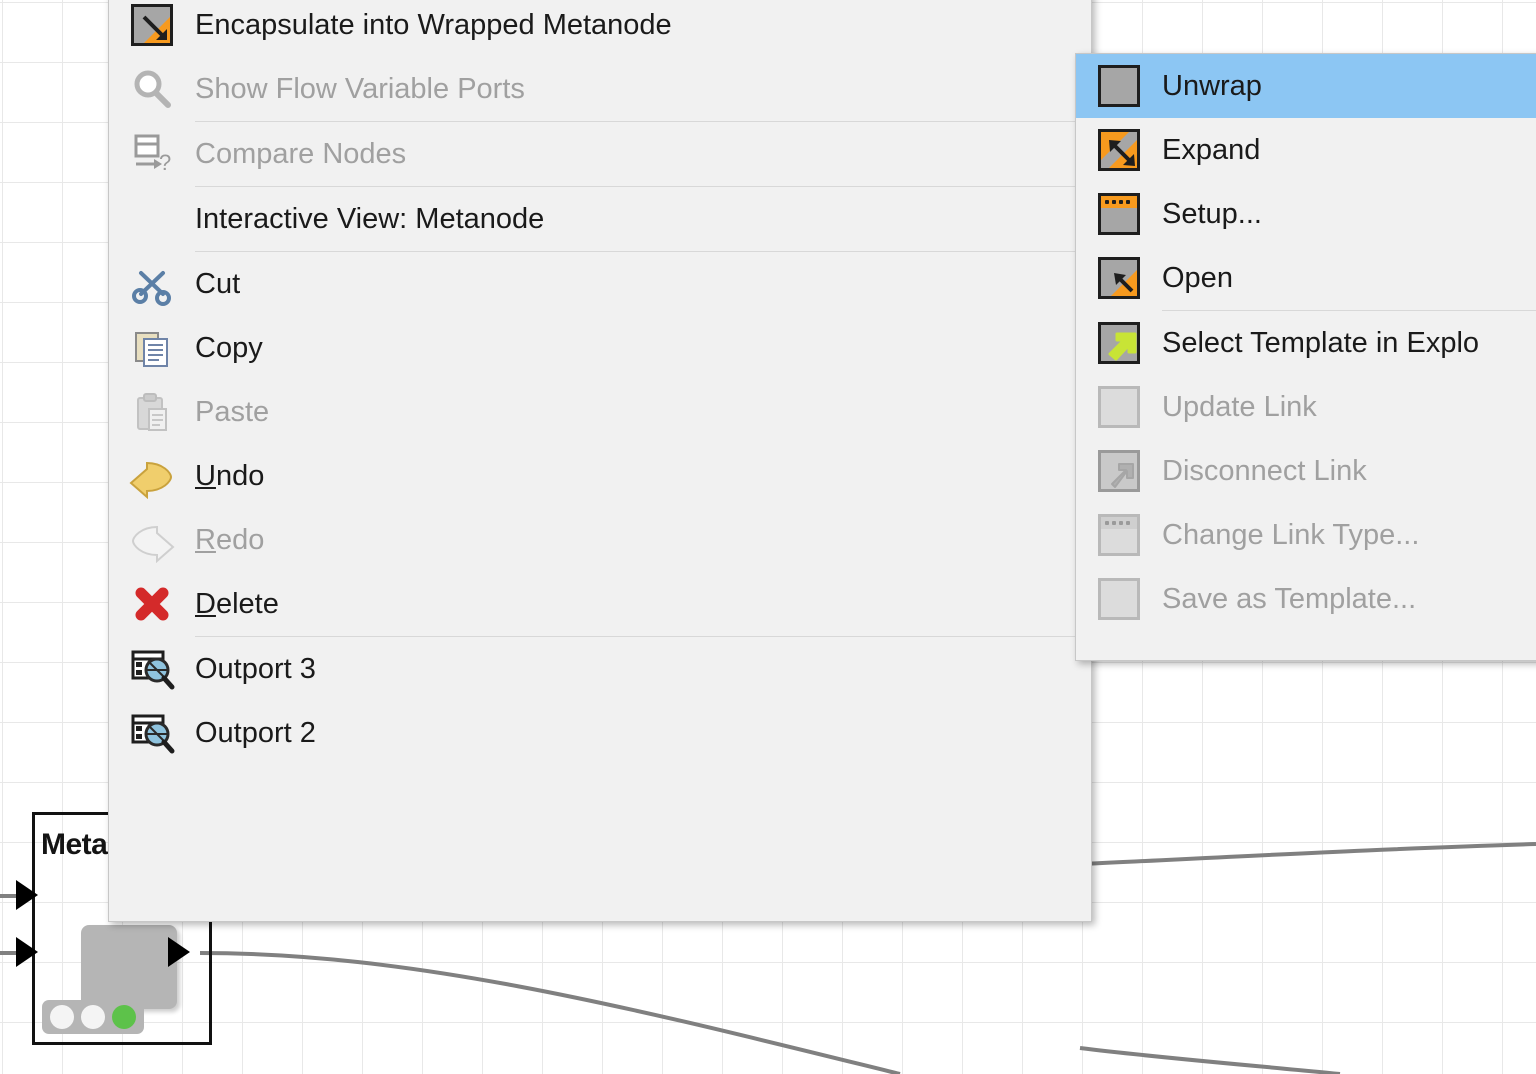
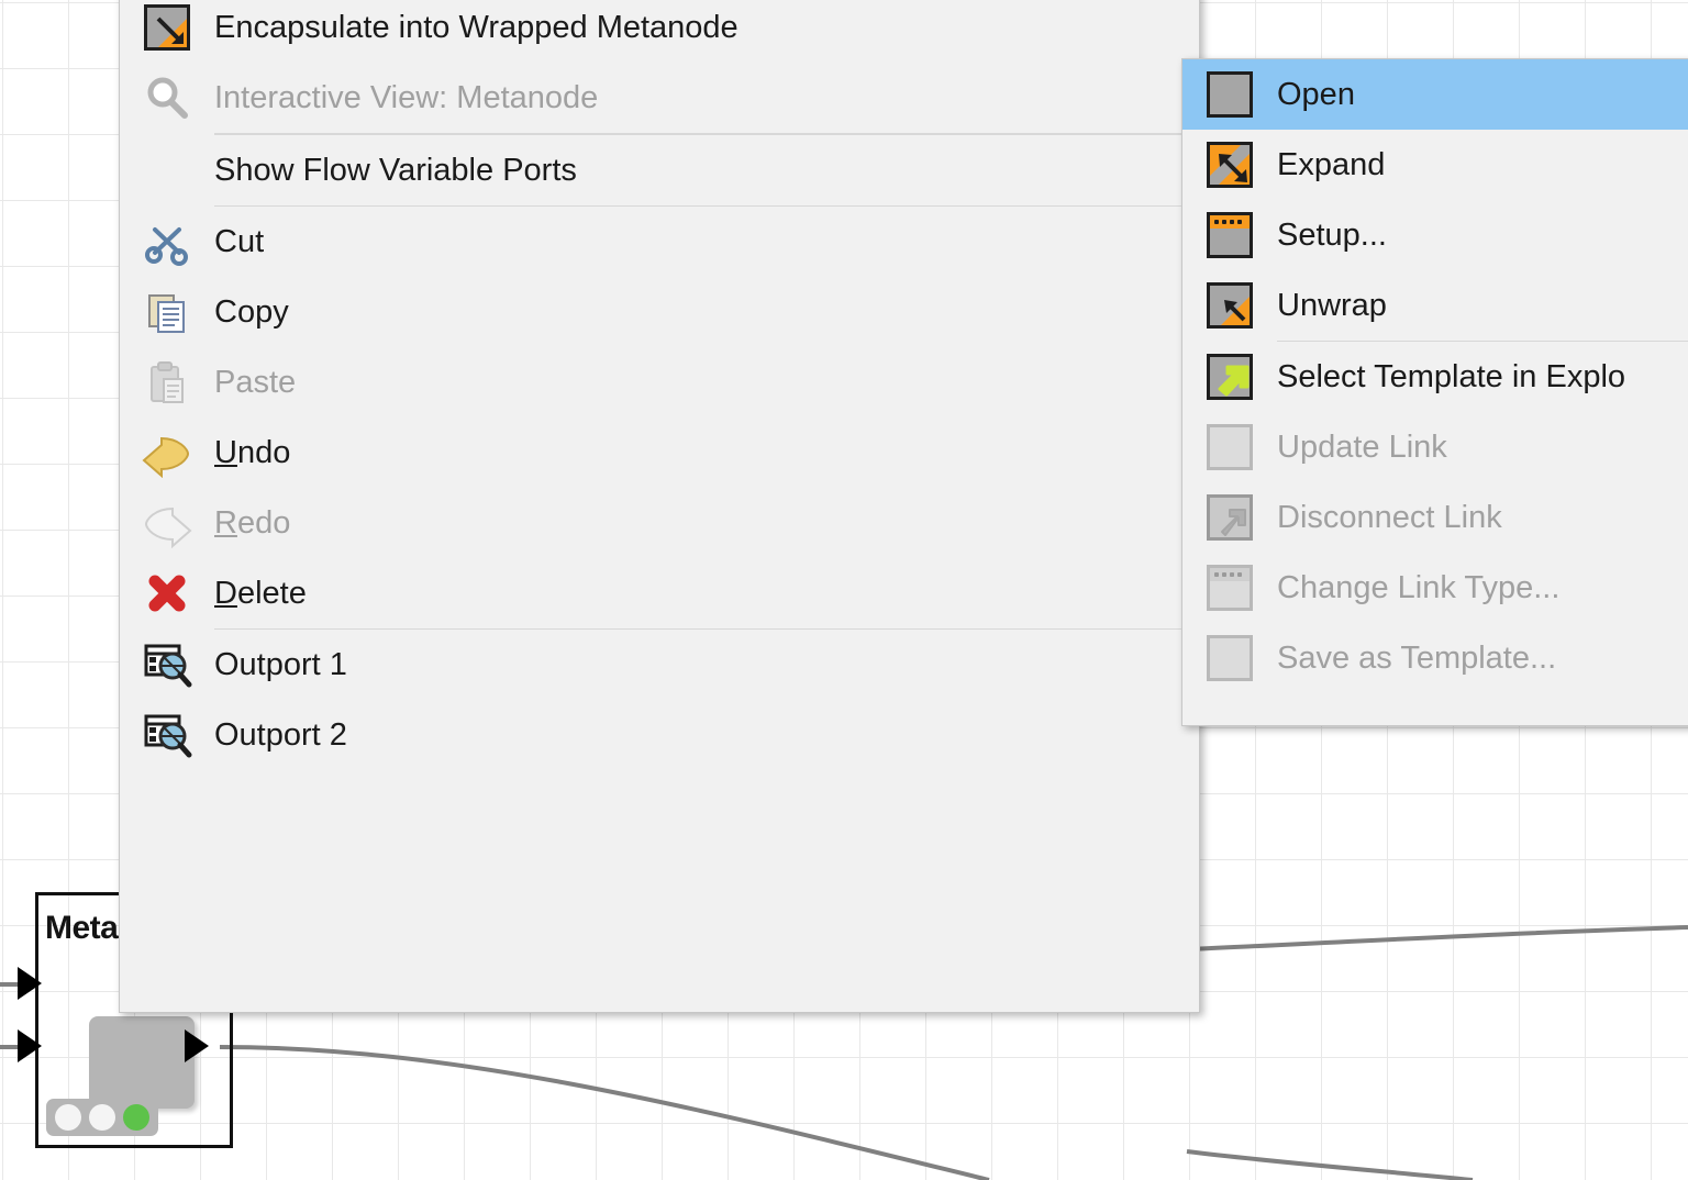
  Meta
  Encapsulate into Wrapped Metanode
- Show Flow Variable Ports
+ Interactive View: Metanode
- ?
- Compare Nodes
- Interactive View: Metanode
+ Show Flow Variable Ports
  Cut
  Copy
  Paste
  Undo
  Redo
  Delete
- Outport 3
+ Outport 1
  Outport 2
- Unwrap
+ Open
  Expand
  Setup...
- Open
+ Unwrap
  Select Template in Explo
  Update Link
  Disconnect Link
  Change Link Type...
  Save as Template...
